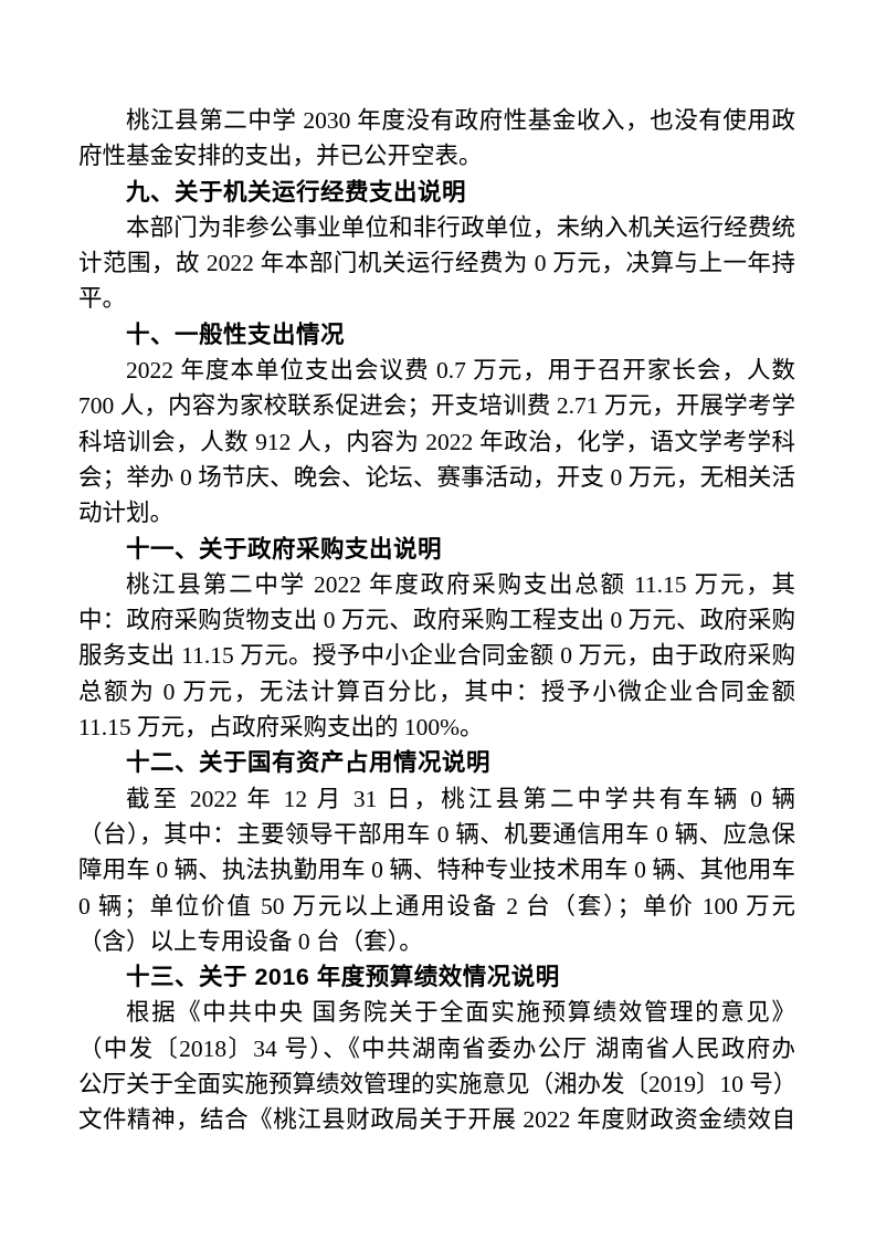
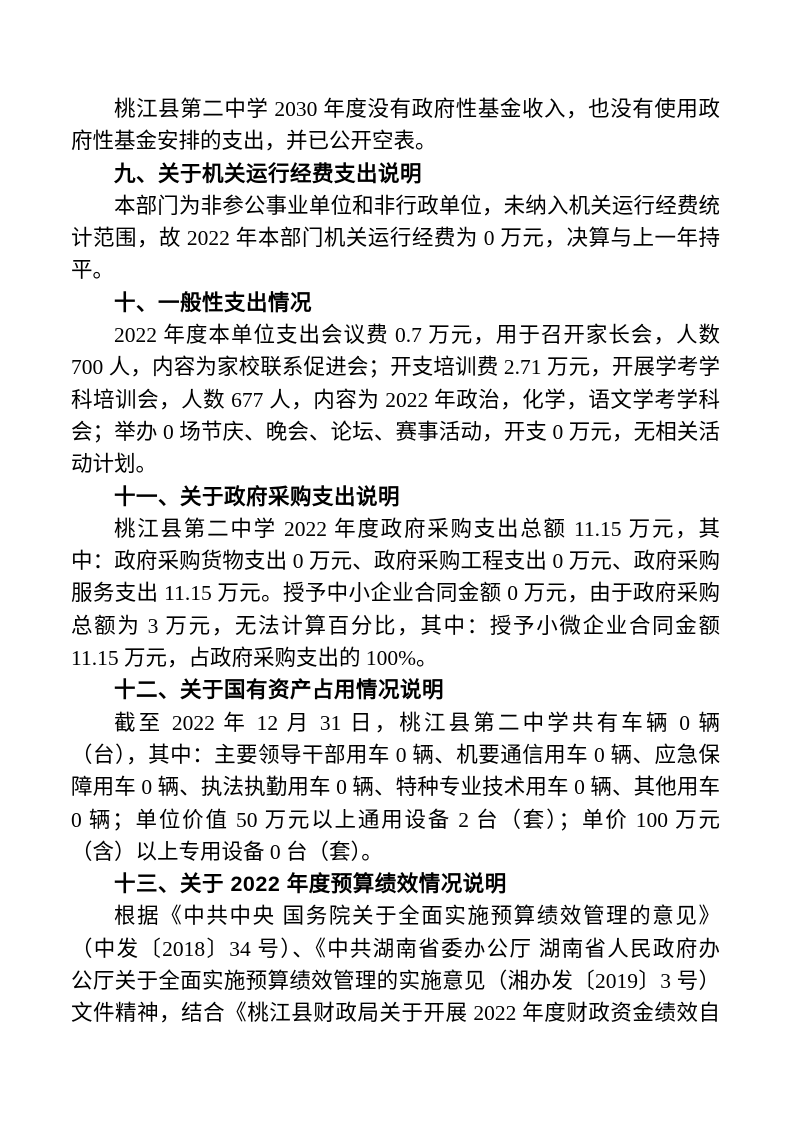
  桃江县第二中学 2030 年度没有政府性基金收入，也没有使用政
  府性基金安排的支出，并已公开空表。
  九、关于机关运行经费支出说明
  本部门为非参公事业单位和非行政单位，未纳入机关运行经费统
  计范围，故 2022 年本部门机关运行经费为 0 万元，决算与上一年持
  平。
  十、一般性支出情况
  2022 年度本单位支出会议费 0.7 万元，用于召开家长会，人数
  700 人，内容为家校联系促进会；开支培训费 2.71 万元，开展学考学
- 科培训会，人数 912 人，内容为 2022 年政治，化学，语文学考学科
+ 科培训会，人数 677 人，内容为 2022 年政治，化学，语文学考学科
  会；举办 0 场节庆、晚会、论坛、赛事活动，开支 0 万元，无相关活
  动计划。
  十一、关于政府采购支出说明
  桃江县第二中学 2022 年度政府采购支出总额 11.15 万元，其
  中：政府采购货物支出 0 万元、政府采购工程支出 0 万元、政府采购
  服务支出 11.15 万元。授予中小企业合同金额 0 万元，由于政府采购
- 总额为 0 万元，无法计算百分比，其中：授予小微企业合同金额
+ 总额为 3 万元，无法计算百分比，其中：授予小微企业合同金额
  11.15 万元，占政府采购支出的 100%。
  十二、关于国有资产占用情况说明
  截至 2022 年 12 月 31 日，桃江县第二中学共有车辆 0 辆
  （台），其中：主要领导干部用车 0 辆、机要通信用车 0 辆、应急保
  障用车 0 辆、执法执勤用车 0 辆、特种专业技术用车 0 辆、其他用车
  0 辆；单位价值 50 万元以上通用设备 2 台（套）；单价 100 万元
  （含）以上专用设备 0 台（套）。
- 十三、关于 2016 年度预算绩效情况说明
+ 十三、关于 2022 年度预算绩效情况说明
  根据《中共中央 国务院关于全面实施预算绩效管理的意见》
  （中发〔2018〕34 号）、《中共湖南省委办公厅 湖南省人民政府办
- 公厅关于全面实施预算绩效管理的实施意见（湘办发〔2019〕10 号）
+ 公厅关于全面实施预算绩效管理的实施意见（湘办发〔2019〕3 号）
  文件精神，结合《桃江县财政局关于开展 2022 年度财政资金绩效自
